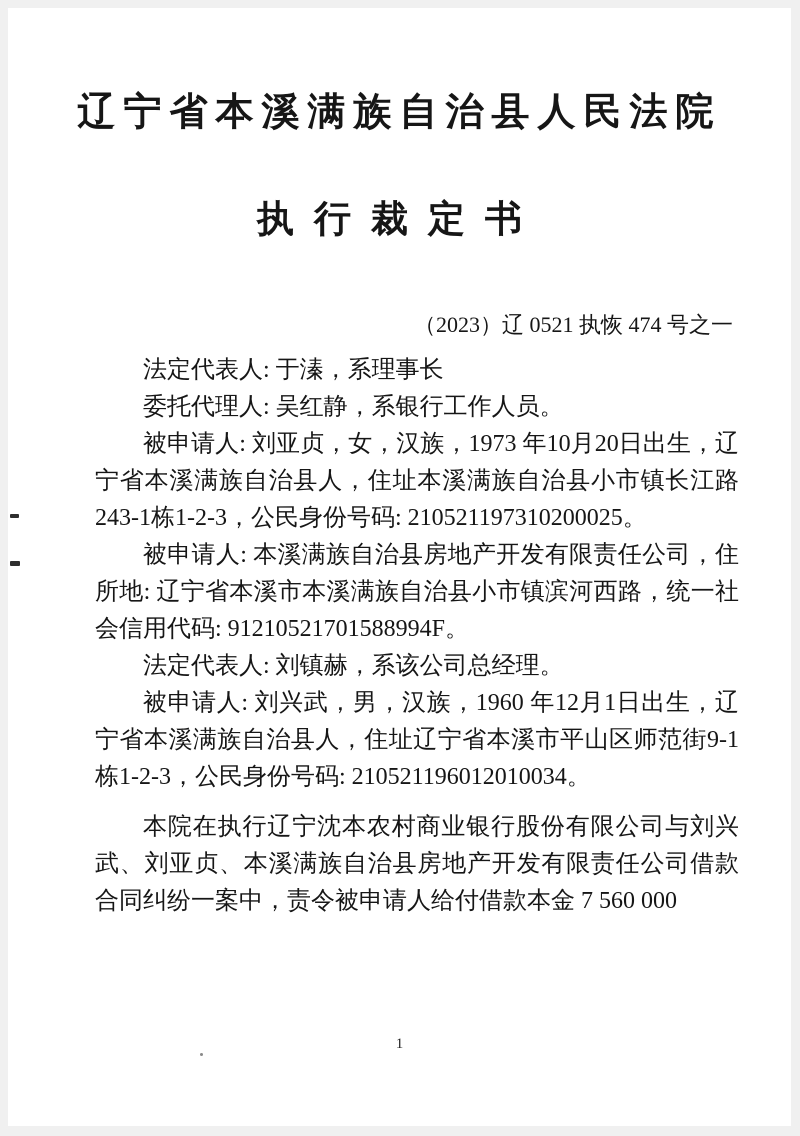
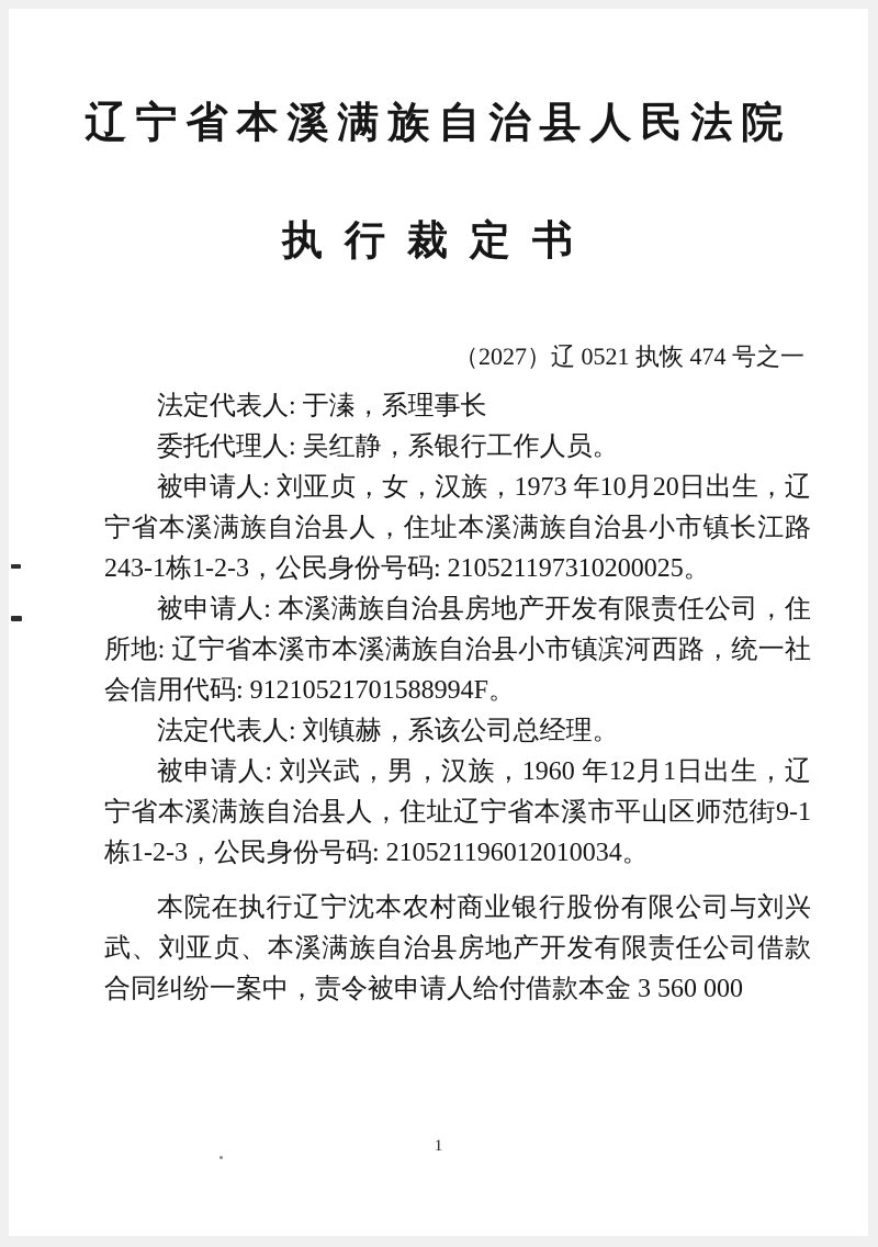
  辽宁省本溪满族自治县人民法院
  执行裁定书
- （2023）辽 0521 执恢 474 号之一
+ （2027）辽 0521 执恢 474 号之一
  法定代表人: 于溱，系理事长
  委托代理人: 吴红静，系银行工作人员。
  被申请人: 刘亚贞，女，汉族，1973 年10月20日出生，辽宁省本溪满族自治县人，住址本溪满族自治县小市镇长江路243-1栋1-2-3，公民身份号码: 210521197310200025。
  被申请人: 本溪满族自治县房地产开发有限责任公司，住所地: 辽宁省本溪市本溪满族自治县小市镇滨河西路，统一社会信用代码: 91210521701588994F。
  法定代表人: 刘镇赫，系该公司总经理。
  被申请人: 刘兴武，男，汉族，1960 年12月1日出生，辽宁省本溪满族自治县人，住址辽宁省本溪市平山区师范街9-1栋1-2-3，公民身份号码: 210521196012010034。
- 本院在执行辽宁沈本农村商业银行股份有限公司与刘兴武、刘亚贞、本溪满族自治县房地产开发有限责任公司借款合同纠纷一案中，责令被申请人给付借款本金 7 560 000
+ 本院在执行辽宁沈本农村商业银行股份有限公司与刘兴武、刘亚贞、本溪满族自治县房地产开发有限责任公司借款合同纠纷一案中，责令被申请人给付借款本金 3 560 000
  1
